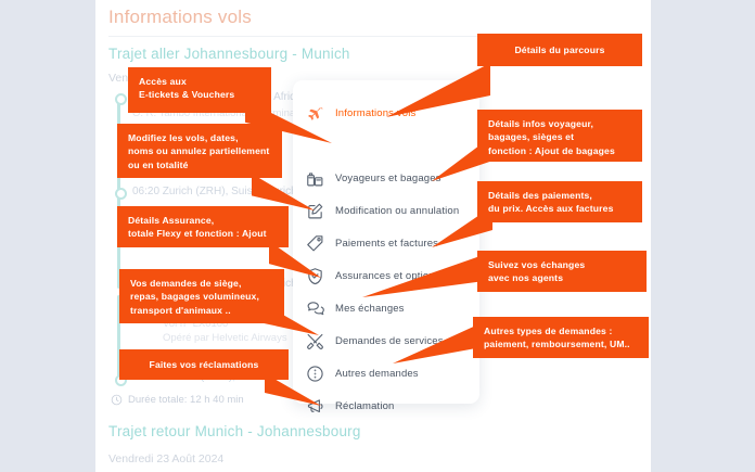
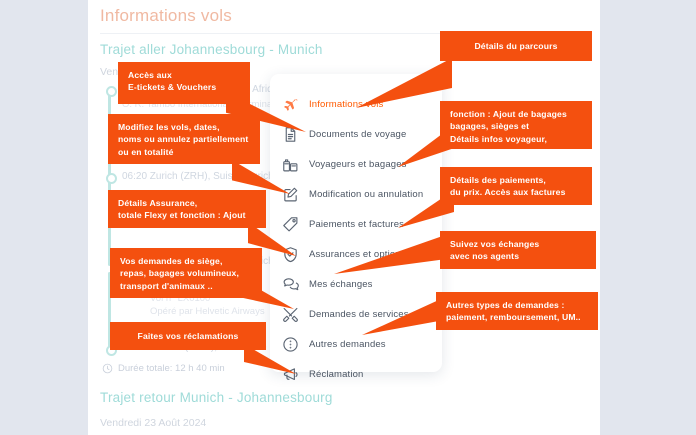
  Informations vols
  Trajet aller Johannesbourg - Munich
  O. R. Tambo Internationamin
  06:20 Zurich (ZRH), Suisic
  Vol n° LX0100
  Opéré par Helvetic Airways
  Durée totale: 12 h 40 min
  Trajet retour Munich - Johannesbourg
  Vendredi 23 Août 2024
  Informationsols
+ Documents de voyage
  Voyageurs et bagage
  Modification ou annulation
  Paiements et factures
  Assurances et opti
  Mes échanges
  Demandes de services
  Autres demandes
  Réclamation
  Accès aux
  E-tickets & Vouchers
  Modifiez les vols, dates,
  noms ou annulez partiellement
  ou en totalité
  Détails Assurance,
  totale Flexy et fonction : Ajout
  Vos demandes de siège,
  repas, bagages volumineux,
  transport d'animaux ..
  Faites vos réclamations
  Détails du parcours
- Détails infos voyageur,
+ fonction : Ajout de bagages
  bagages, sièges et
- fonction : Ajout de bagages
+ Détails infos voyageur,
  Détails des paiements,
  du prix. Accès aux factures
  Suivez vos échanges
  avec nos agents
  Autres types de demandes :
  paiement, remboursement, UM..
